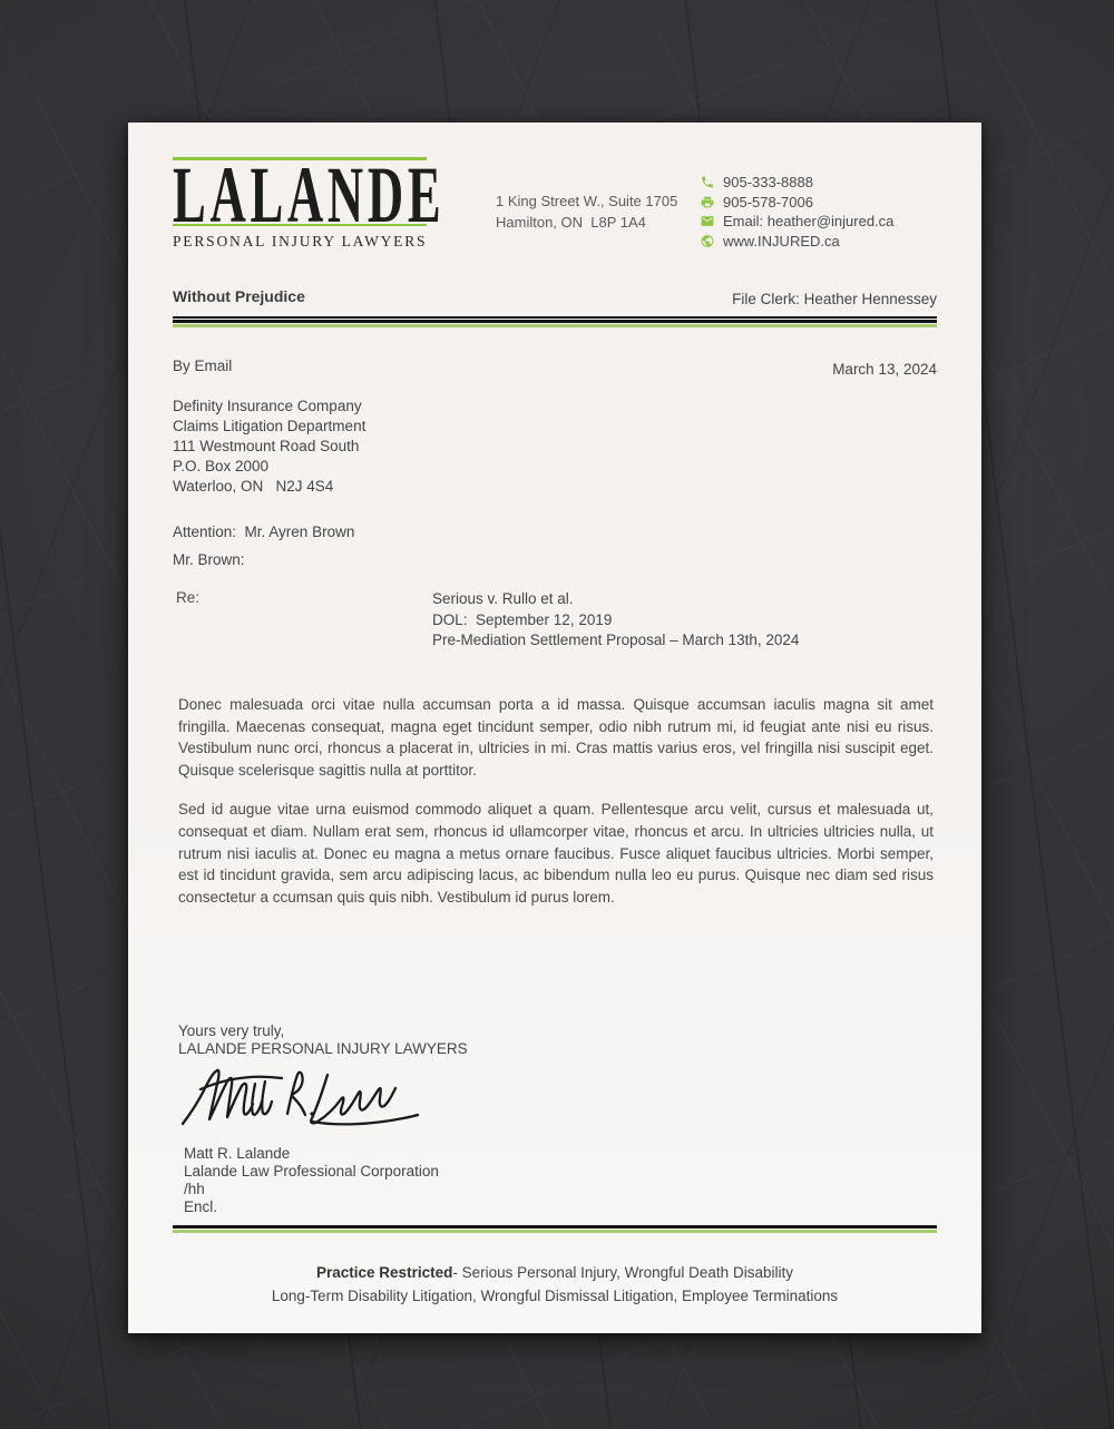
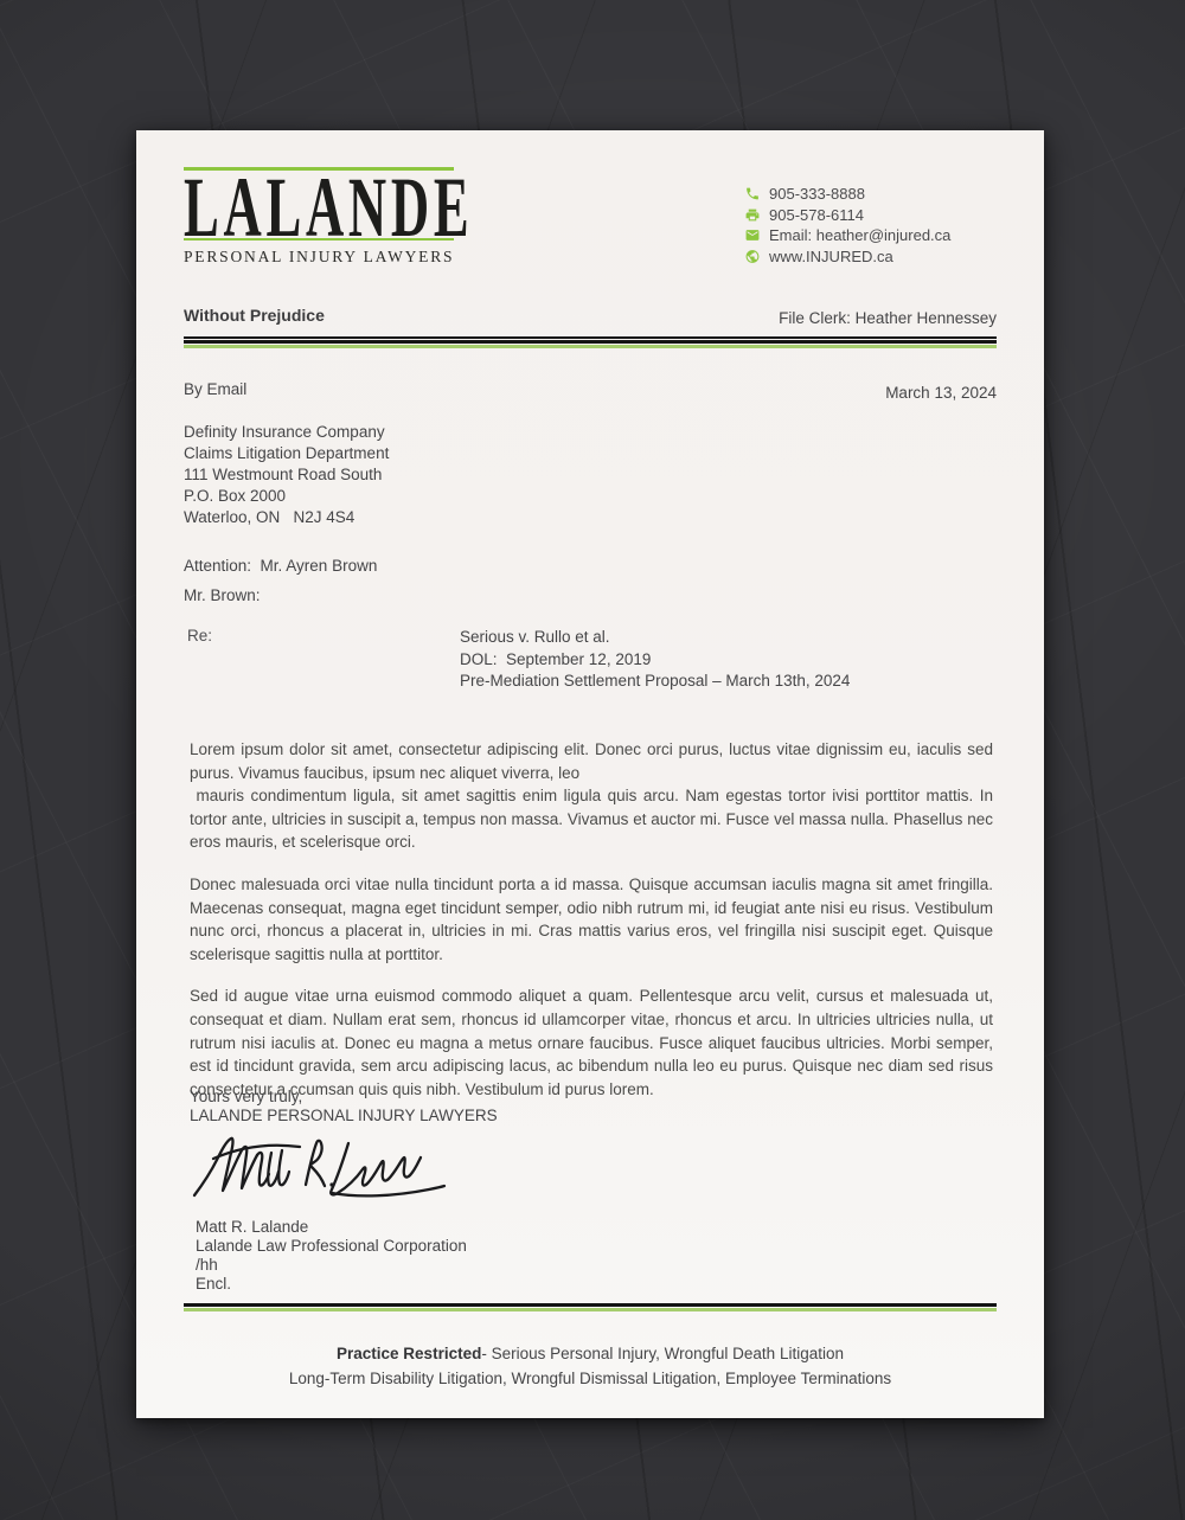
  LALANDE
  PERSONAL INJURY LAWYERS
- 1 King Street W., Suite 1705
- Hamilton, ON L8P 1A4
  905-333-8888
- 905-578-7006
+ 905-578-6114
  Email: heather@injured.ca
  www.INJURED.ca
  Without Prejudice
  File Clerk: Heather Hennessey
  By Email
  March 13, 2024
  Definity Insurance Company
  Claims Litigation Department
  111 Westmount Road South
  P.O. Box 2000
  Waterloo, ON N2J 4S4
  Attention: Mr. Ayren Brown
  Mr. Brown:
  Re:
  Serious v. Rullo et al.
  DOL: September 12, 2019
  Pre-Mediation Settlement Proposal – March 13th, 2024
+ Lorem ipsum dolor sit amet, consectetur adipiscing elit. Donec orci purus, luctus vitae dignissim eu, iaculis sed purus. Vivamus faucibus, ipsum nec aliquet viverra, leo
+ mauris condimentum ligula, sit amet sagittis enim ligula quis arcu. Nam egestas tortor ivisi porttitor mattis. In tortor ante, ultricies in suscipit a, tempus non massa. Vivamus et auctor mi. Fusce vel massa nulla. Phasellus nec eros mauris, et scelerisque orci.
- Donec malesuada orci vitae nulla accumsan porta a id massa. Quisque accumsan iaculis magna sit amet fringilla. Maecenas consequat, magna eget tincidunt semper, odio nibh rutrum mi, id feugiat ante nisi eu risus. Vestibulum nunc orci, rhoncus a placerat in, ultricies in mi. Cras mattis varius eros, vel fringilla nisi suscipit eget. Quisque scelerisque sagittis nulla at porttitor.
+ Donec malesuada orci vitae nulla tincidunt porta a id massa. Quisque accumsan iaculis magna sit amet fringilla. Maecenas consequat, magna eget tincidunt semper, odio nibh rutrum mi, id feugiat ante nisi eu risus. Vestibulum nunc orci, rhoncus a placerat in, ultricies in mi. Cras mattis varius eros, vel fringilla nisi suscipit eget. Quisque scelerisque sagittis nulla at porttitor.
  Sed id augue vitae urna euismod commodo aliquet a quam. Pellentesque arcu velit, cursus et malesuada ut, consequat et diam. Nullam erat sem, rhoncus id ullamcorper vitae, rhoncus et arcu. In ultricies ultricies nulla, ut rutrum nisi iaculis at. Donec eu magna a metus ornare faucibus. Fusce aliquet faucibus ultricies. Morbi semper, est id tincidunt gravida, sem arcu adipiscing lacus, ac bibendum nulla leo eu purus. Quisque nec diam sed risus consectetur a ccumsan quis quis nibh. Vestibulum id purus lorem.
  Yours very truly,
  LALANDE PERSONAL INJURY LAWYERS
  Matt R. Lalande
  Lalande Law Professional Corporation
  /hh
  Encl.
- Practice Restricted- Serious Personal Injury, Wrongful Death Disability
+ Practice Restricted- Serious Personal Injury, Wrongful Death Litigation
  Long-Term Disability Litigation, Wrongful Dismissal Litigation, Employee Terminations
